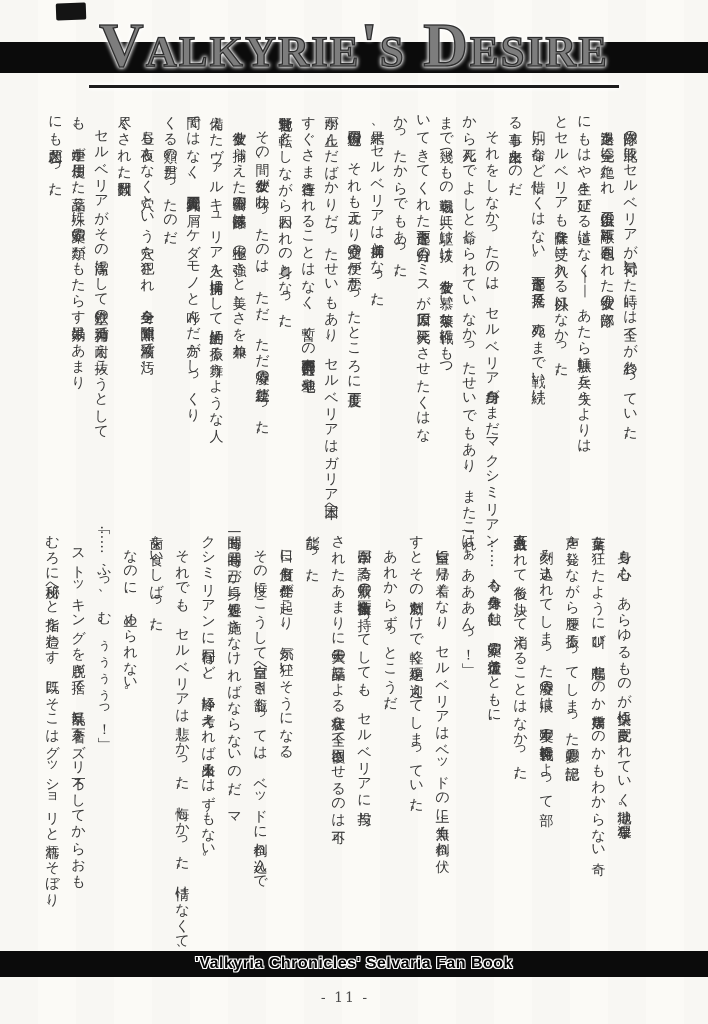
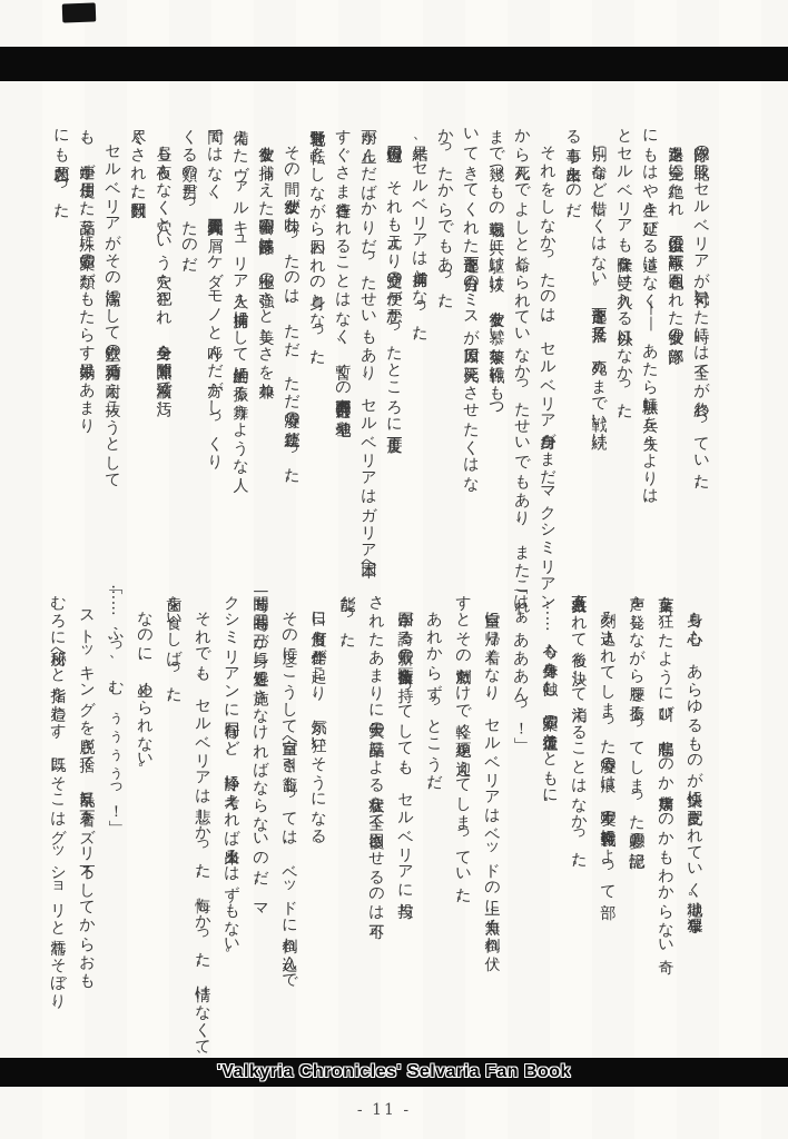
- Valkyrie's Desire
